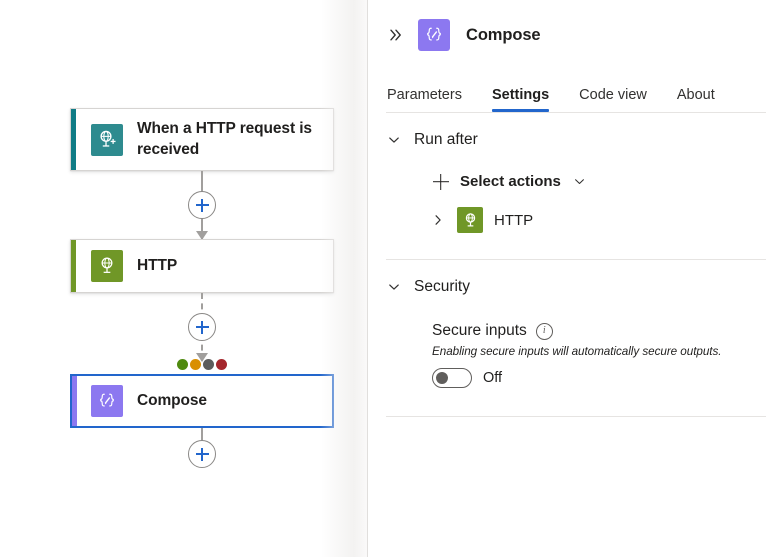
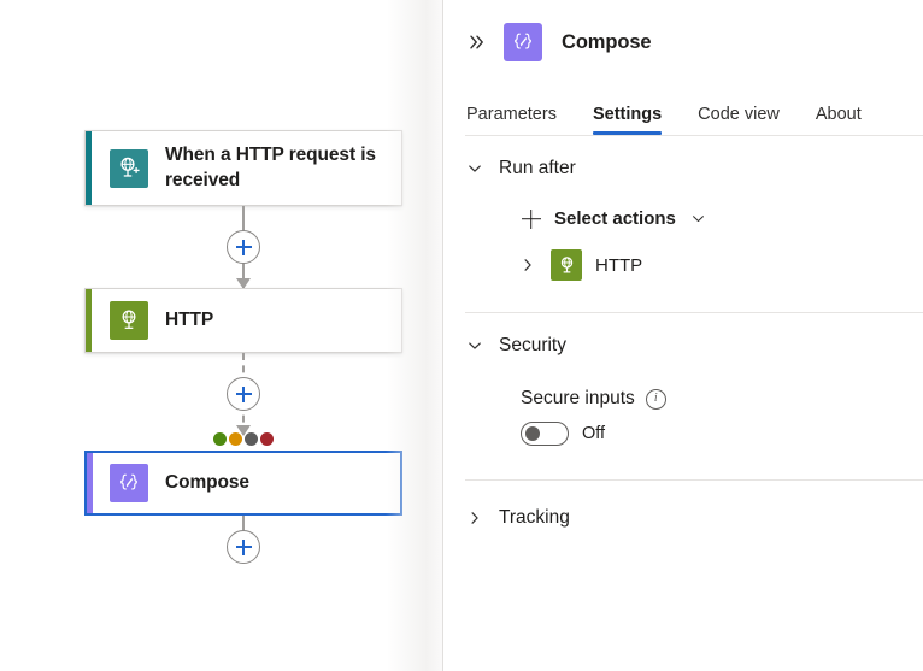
  When a HTTP request is received
  HTTP
  Compose
  Compose
  Parameters
  Settings
  Code view
  About
  Run after
  Select actions
  HTTP
  Security
  Secure inputs
  i
- Enabling secure inputs will automatically secure outputs.
  Off
+ Tracking
